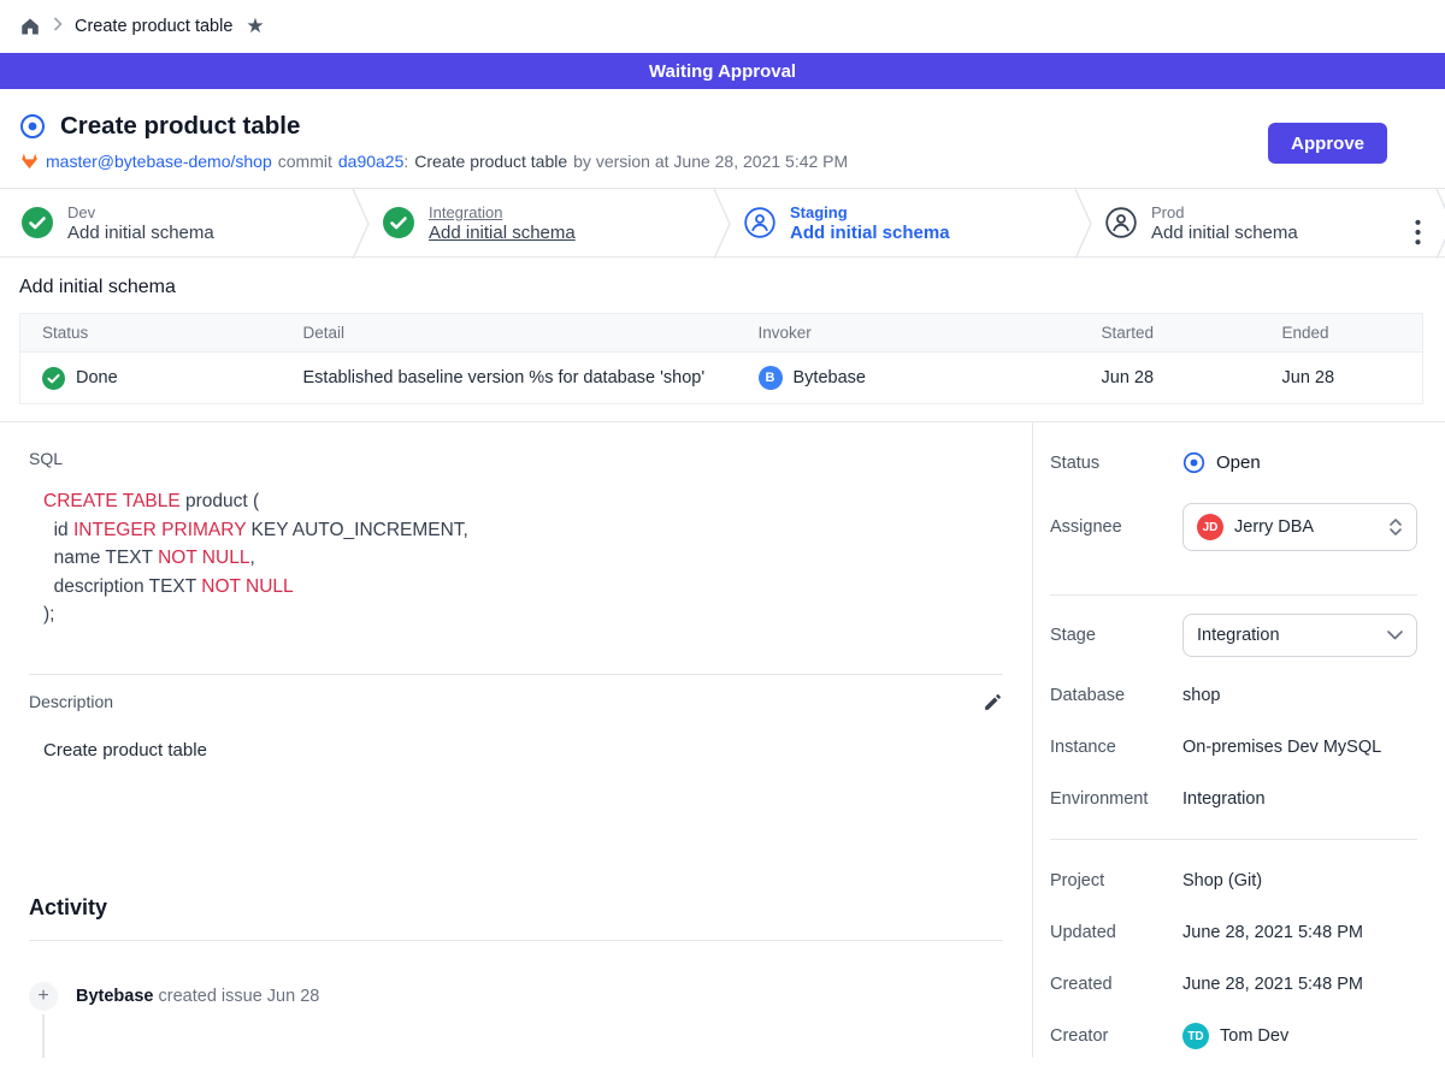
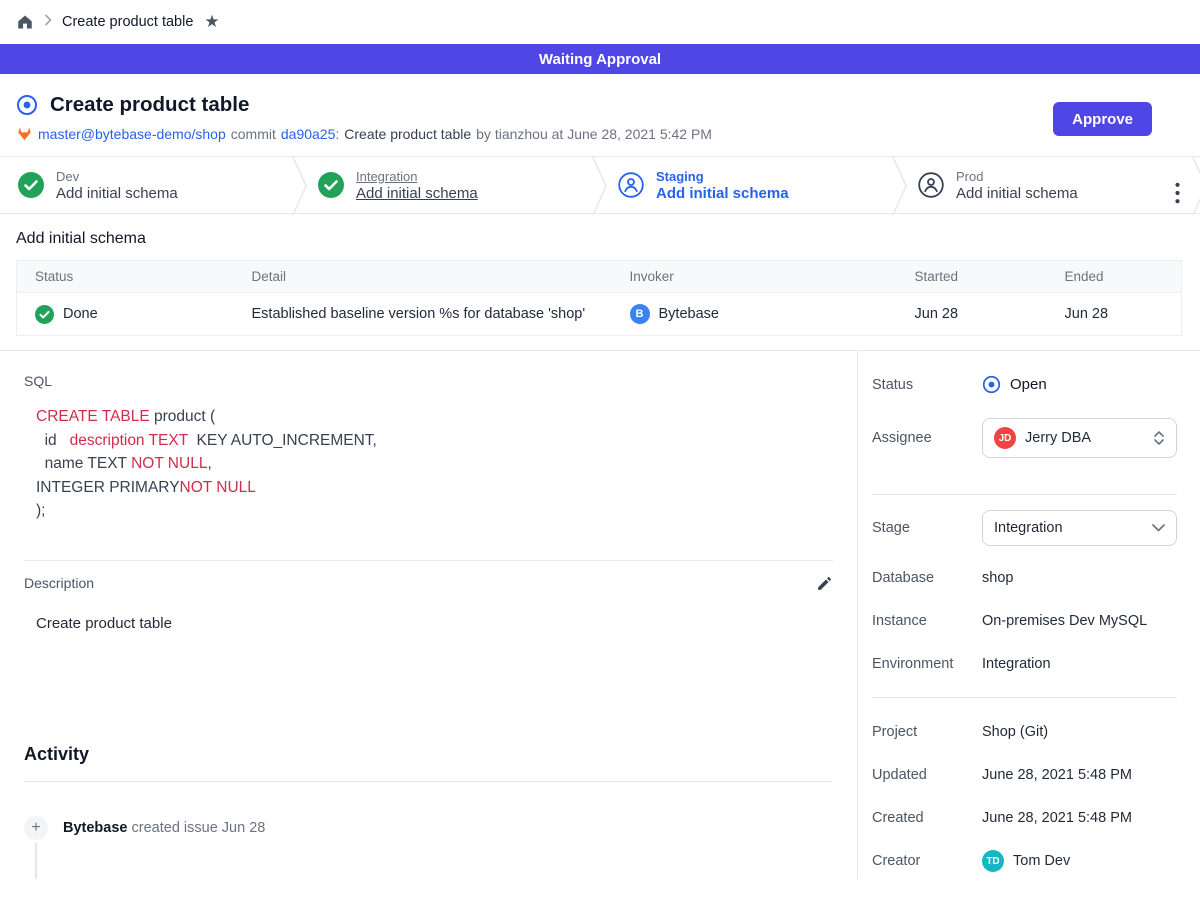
  Create product table
  ★
  Waiting Approval
  Create product table
  master@bytebase-demo/shop
  commit
  da90a25:
  Create product table
- by version at June 28, 2021 5:42 PM
+ by tianzhou at June 28, 2021 5:42 PM
  Approve
  Dev
  Add initial schema
  Integration
  Add initial schema
  Staging
  Add initial schema
  Prod
  Add initial schema
  Add initial schema
  Status	Detail	Invoker	Started	Ended
  Done	Established baseline version %s for database 'shop'	B Bytebase	Jun 28	Jun 28
  SQL
  CREATE TABLE product (
- id INTEGER PRIMARY KEY AUTO_INCREMENT,
+ id description TEXT KEY AUTO_INCREMENT,
  name TEXT NOT NULL,
- description TEXT NOT NULL
+ INTEGER PRIMARYNOT NULL
  );
  Description
  Create product table
  Activity
  +
  Bytebase created issue Jun 28
  Status
  Open
  Assignee
  JD
  Jerry DBA
  Stage
  Integration
  Database
  shop
  Instance
  On-premises Dev MySQL
  Environment
  Integration
  Project
  Shop (Git)
  Updated
  June 28, 2021 5:48 PM
  Created
  June 28, 2021 5:48 PM
  Creator
  TD
  Tom Dev
